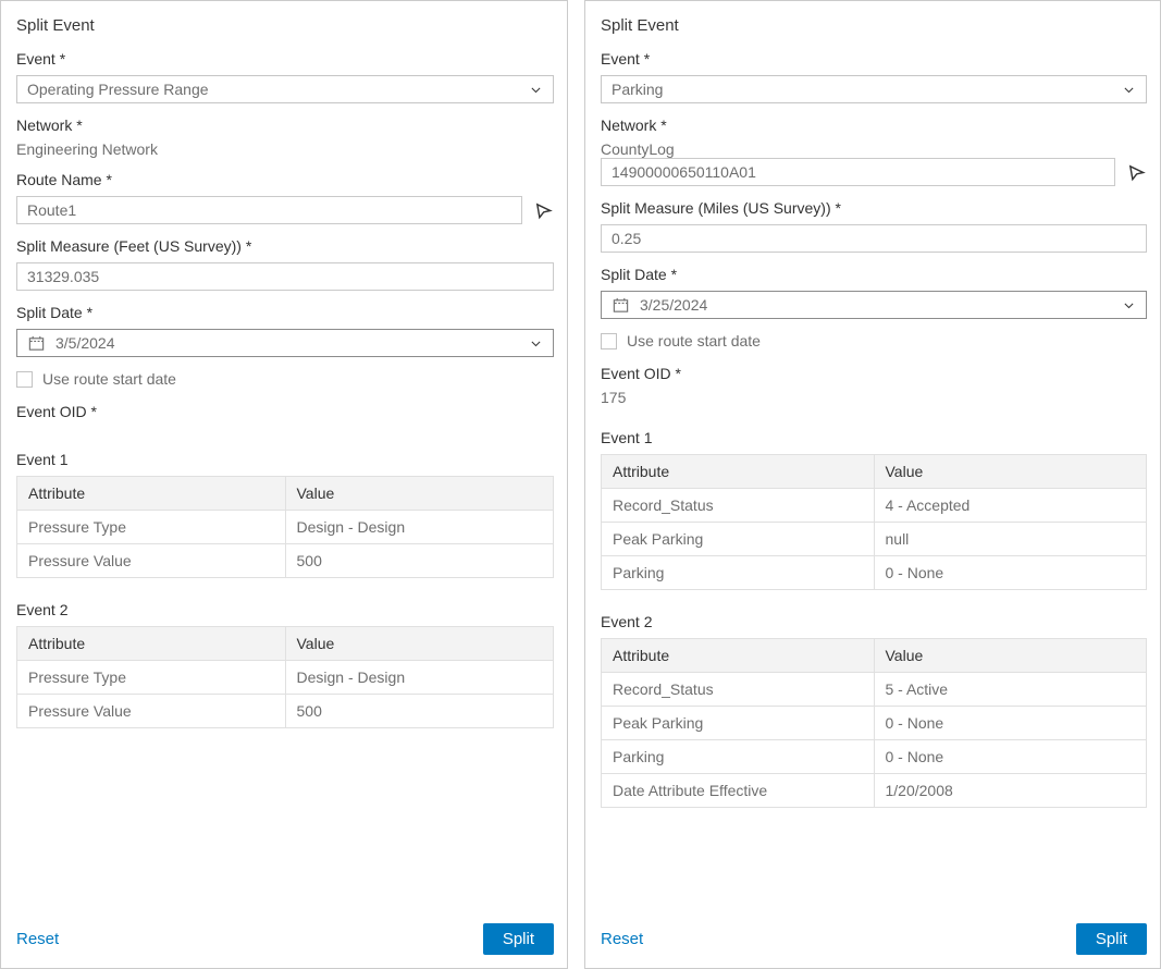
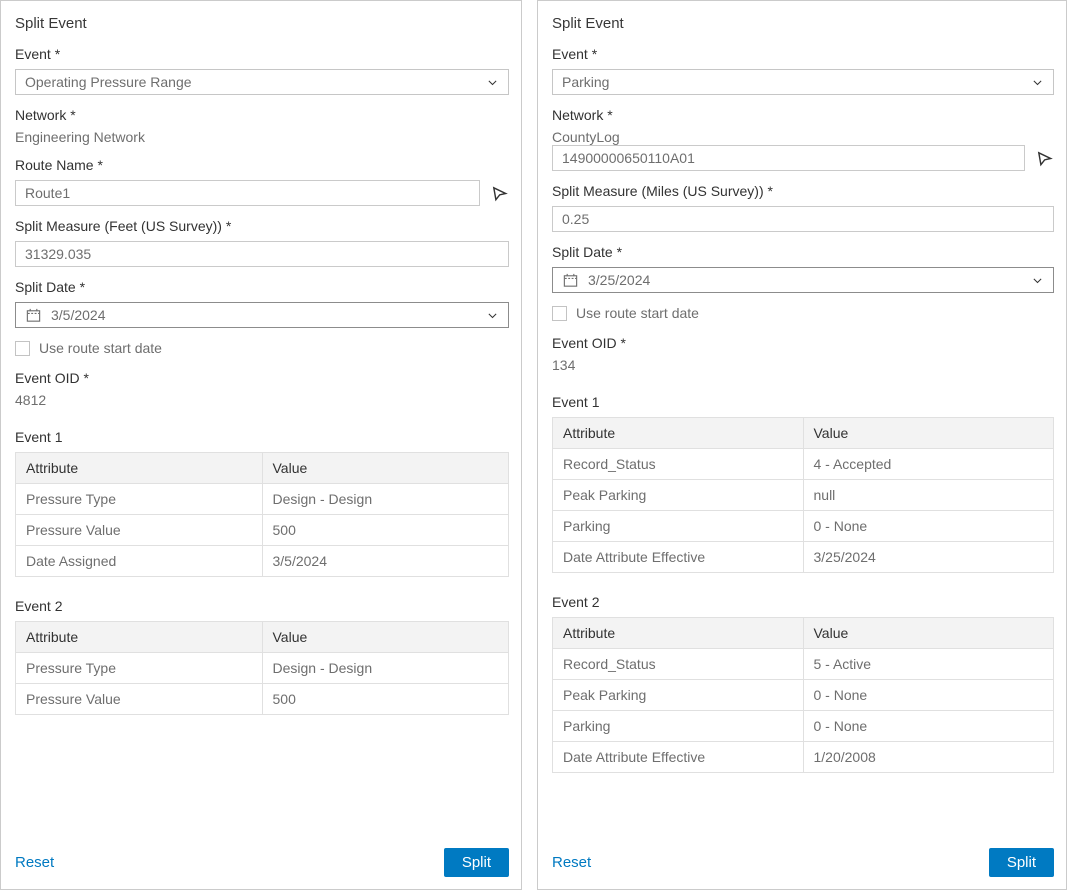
  Split Event
  Event *
  Operating Pressure Range
  Network *
  Engineering Network
  Route Name *
  Route1
  Split Measure (Feet (US Survey)) *
  31329.035
  Split Date *
  3/5/2024
  Use route start date
  Event OID *
+ 4812
  Event 1
  Attribute	Value
  Pressure Type	Design - Design
  Pressure Value	500
+ Date Assigned	3/5/2024
  Event 2
  Attribute	Value
  Pressure Type	Design - Design
  Pressure Value	500
  Reset
  Split
  Split Event
  Event *
  Parking
  Network *
  CountyLog
  14900000650110A01
  Split Measure (Miles (US Survey)) *
  0.25
  Split Date *
  3/25/2024
  Use route start date
  Event OID *
- 175
+ 134
  Event 1
  Attribute	Value
  Record_Status	4 - Accepted
  Peak Parking	null
  Parking	0 - None
+ Date Attribute Effective	3/25/2024
  Event 2
  Attribute	Value
  Record_Status	5 - Active
  Peak Parking	0 - None
  Parking	0 - None
  Date Attribute Effective	1/20/2008
  Reset
  Split
